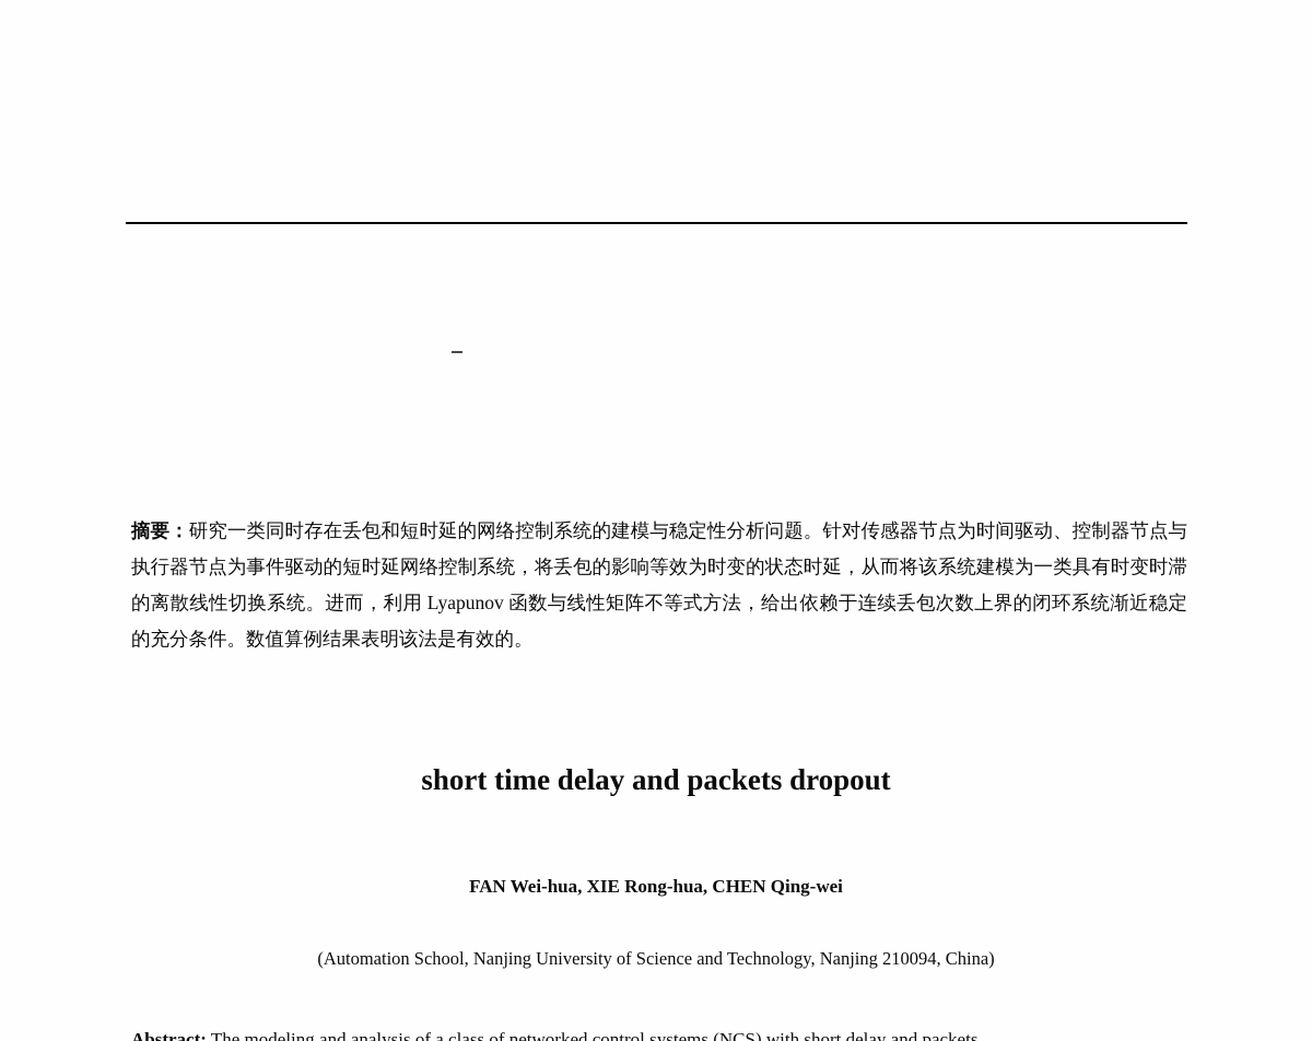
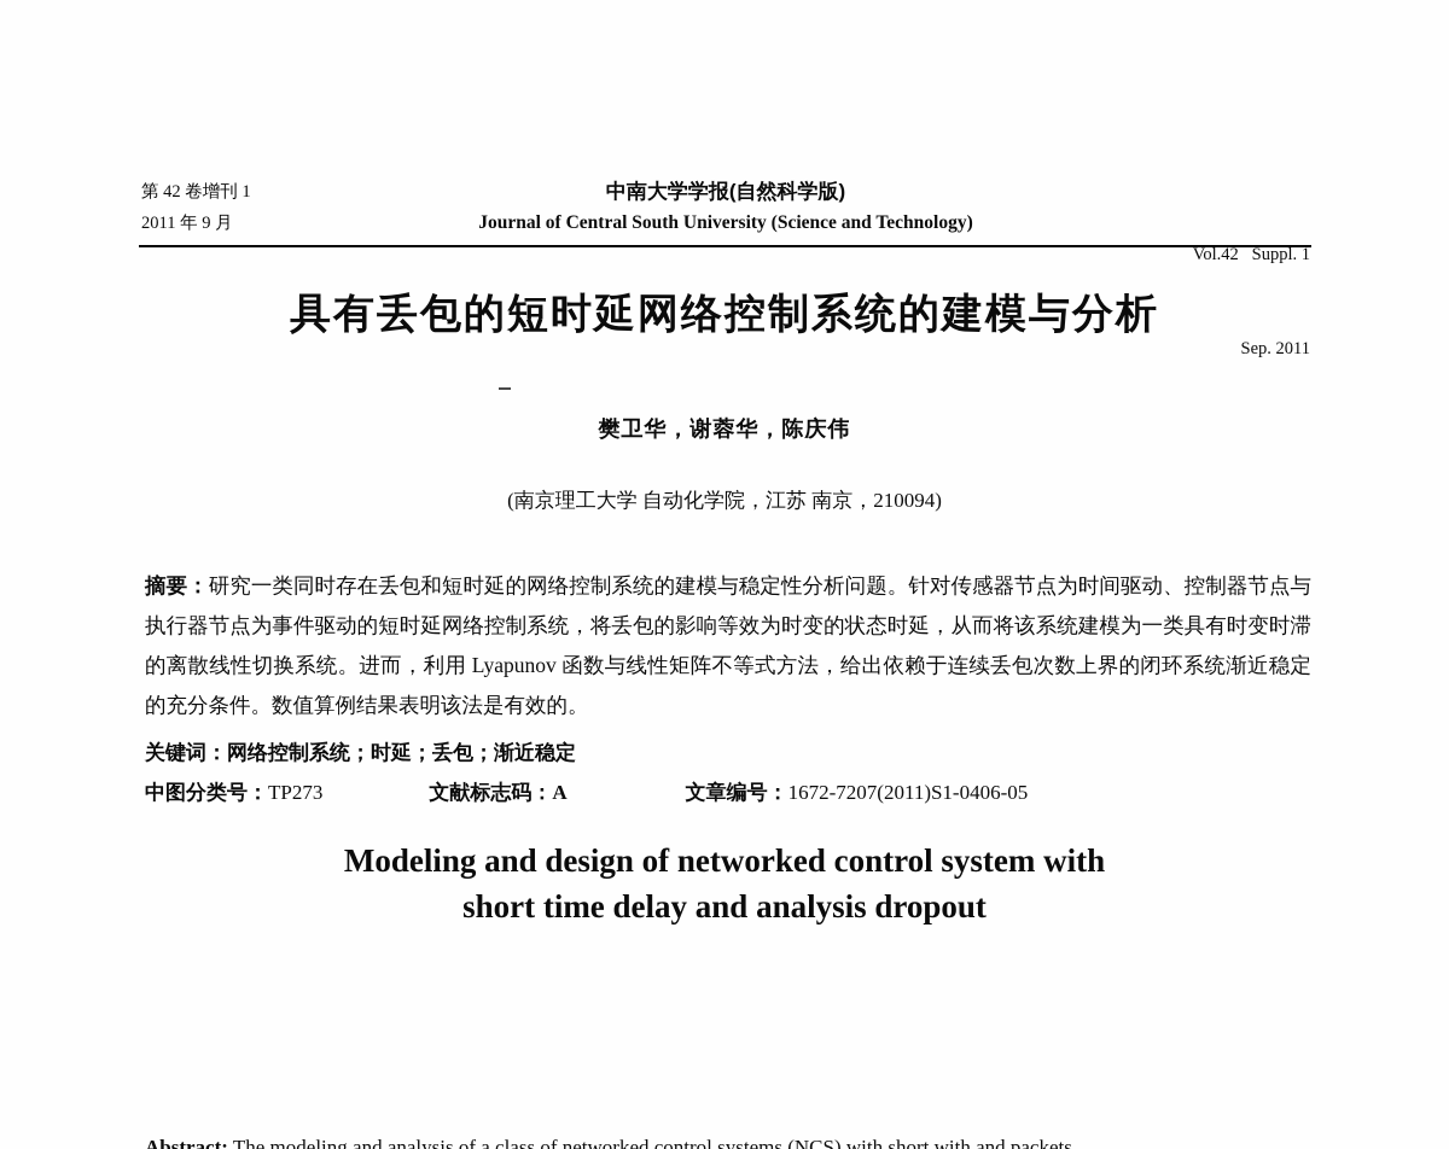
+ 第 42 卷增刊 1
+ 2011 年 9 月
+ 中南大学学报(自然科学版)
+ Journal of Central South University (Science and Technology)
+ Vol.42 Suppl. 1
+ Sep. 2011
+ 具有丢包的短时延网络控制系统的建模与分析
+ 樊卫华，谢蓉华，陈庆伟
+ (南京理工大学 自动化学院，江苏 南京，210094)
  摘要：研究一类同时存在丢包和短时延的网络控制系统的建模与稳定性分析问题。针对传感器节点为时间驱动、控制器节点与执行器节点为事件驱动的短时延网络控制系统，将丢包的影响等效为时变的状态时延，从而将该系统建模为一类具有时变时滞的离散线性切换系统。进而，利用 Lyapunov 函数与线性矩阵不等式方法，给出依赖于连续丢包次数上界的闭环系统渐近稳定的充分条件。数值算例结果表明该法是有效的。
+ 关键词：网络控制系统；时延；丢包；渐近稳定
+ 中图分类号：TP273 文献标志码：A 文章编号：1672-7207(2011)S1-0406-05
+ Modeling and design of networked control system with
- short time delay and packets dropout
+ short time delay and analysis dropout
- FAN Wei-hua, XIE Rong-hua, CHEN Qing-wei
- (Automation School, Nanjing University of Science and Technology, Nanjing 210094, China)
- Abstract: The modeling and analysis of a class of networked control systems (NCS) with short delay and packets
+ Abstract: The modeling and analysis of a class of networked control systems (NCS) with short with and packets
